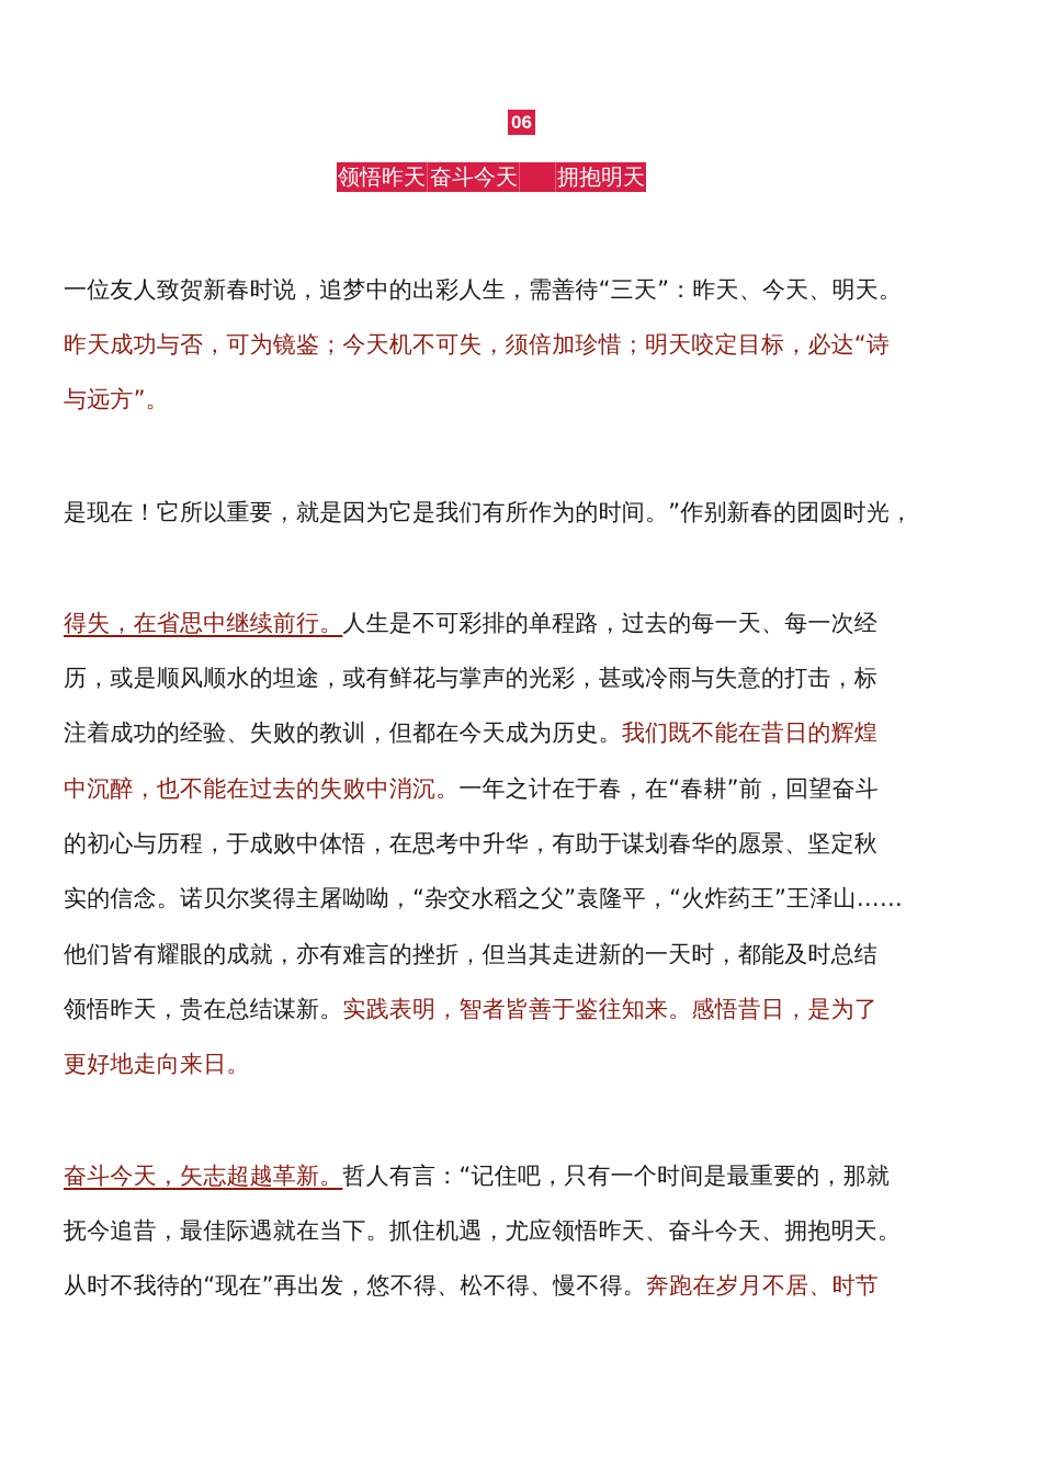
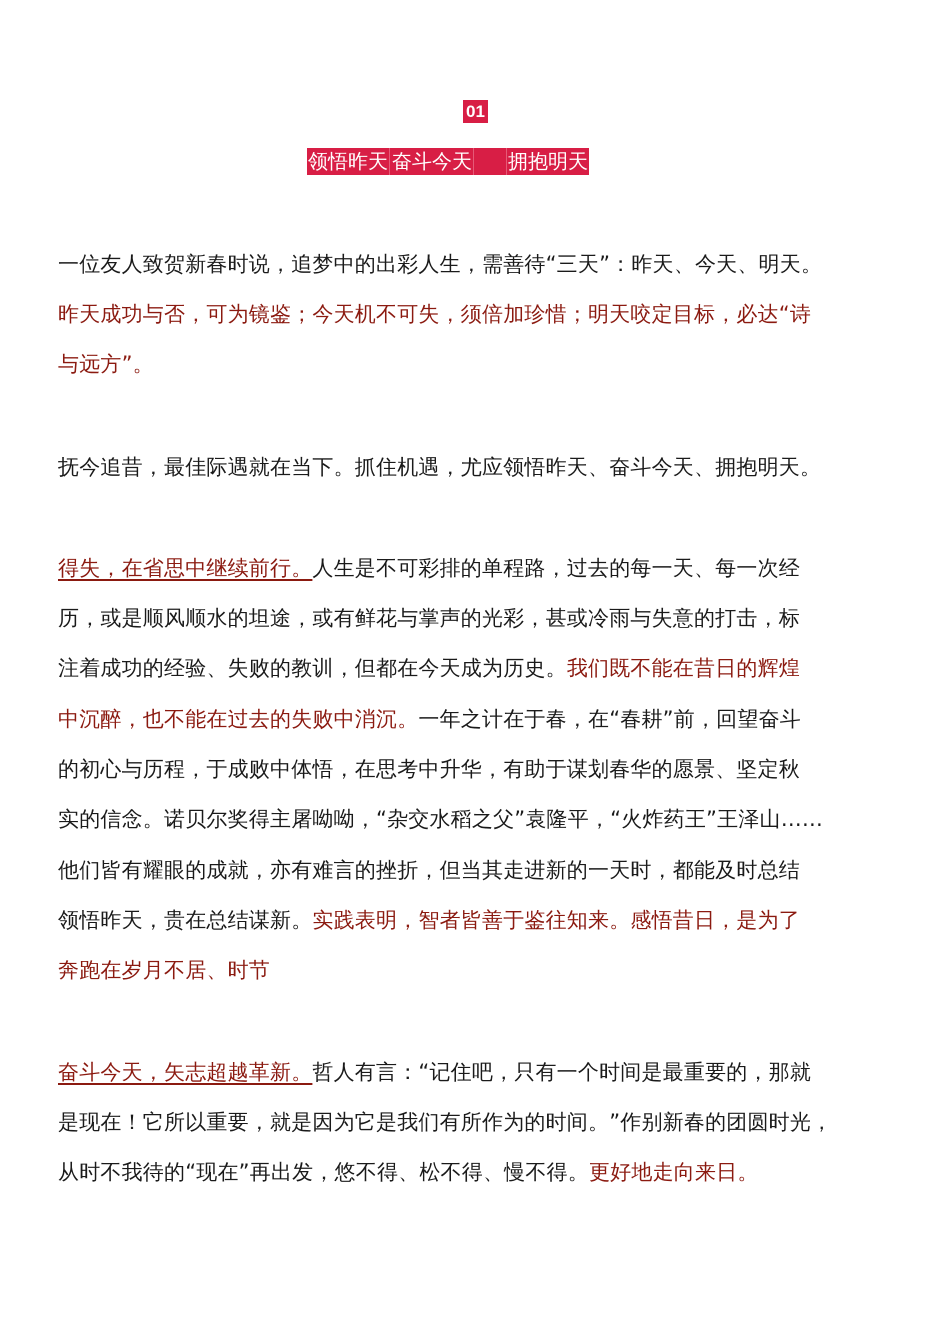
- 06
+ 01
  领悟昨天
  奋斗今天
  拥抱明天
  一位友人致贺新春时说，追梦中的出彩人生，需善待“三天”：昨天、今天、明天。
  昨天成功与否，可为镜鉴；今天机不可失，须倍加珍惜；明天咬定目标，必达“诗
  与远方”。
- 是现在！它所以重要，就是因为它是我们有所作为的时间。”作别新春的团圆时光，
+ 抚今追昔，最佳际遇就在当下。抓住机遇，尤应领悟昨天、奋斗今天、拥抱明天。
  得失，在省思中继续前行。人生是不可彩排的单程路，过去的每一天、每一次经
  历，或是顺风顺水的坦途，或有鲜花与掌声的光彩，甚或冷雨与失意的打击，标
  注着成功的经验、失败的教训，但都在今天成为历史。我们既不能在昔日的辉煌
  中沉醉，也不能在过去的失败中消沉。一年之计在于春，在“春耕”前，回望奋斗
  的初心与历程，于成败中体悟，在思考中升华，有助于谋划春华的愿景、坚定秋
  实的信念。诺贝尔奖得主屠呦呦，“杂交水稻之父”袁隆平，“火炸药王”王泽山……
  他们皆有耀眼的成就，亦有难言的挫折，但当其走进新的一天时，都能及时总结
  领悟昨天，贵在总结谋新。实践表明，智者皆善于鉴往知来。感悟昔日，是为了
- 更好地走向来日。
+ 奔跑在岁月不居、时节
  奋斗今天，矢志超越革新。哲人有言：“记住吧，只有一个时间是最重要的，那就
- 抚今追昔，最佳际遇就在当下。抓住机遇，尤应领悟昨天、奋斗今天、拥抱明天。
+ 是现在！它所以重要，就是因为它是我们有所作为的时间。”作别新春的团圆时光，
- 从时不我待的“现在”再出发，悠不得、松不得、慢不得。奔跑在岁月不居、时节
+ 从时不我待的“现在”再出发，悠不得、松不得、慢不得。更好地走向来日。
